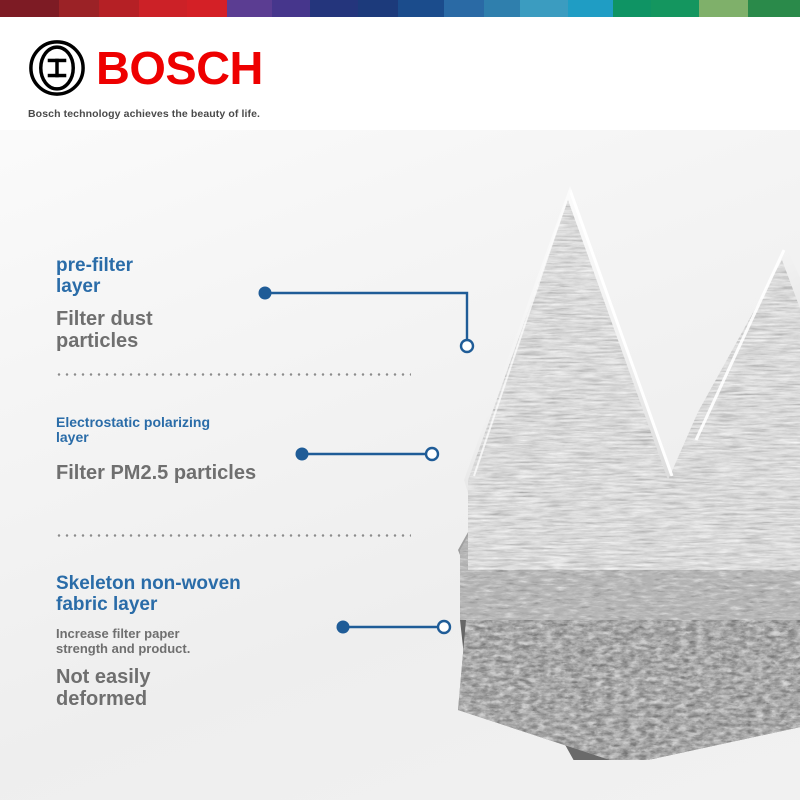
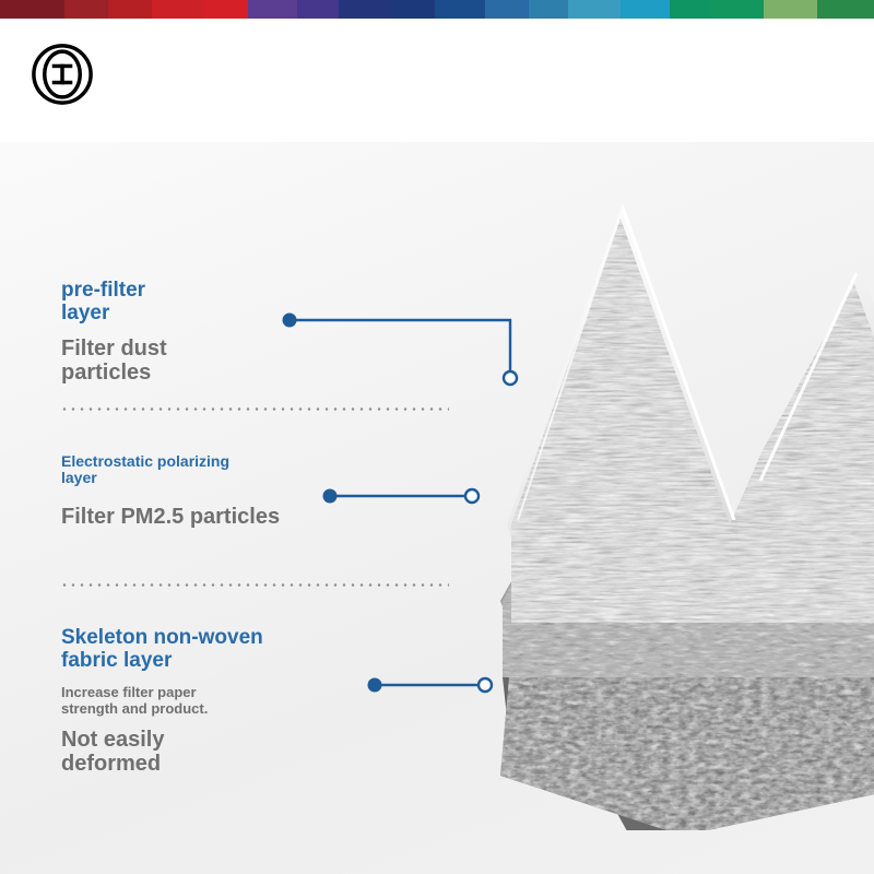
- BOSCH
- Bosch technology achieves the beauty of life.
  pre-filter
  layer
  Filter dust
  particles
  Electrostatic polarizing
  layer
  Filter PM2.5 particles
  Skeleton non-woven
  fabric layer
  Increase filter paper
  strength and product.
  Not easily
  deformed
